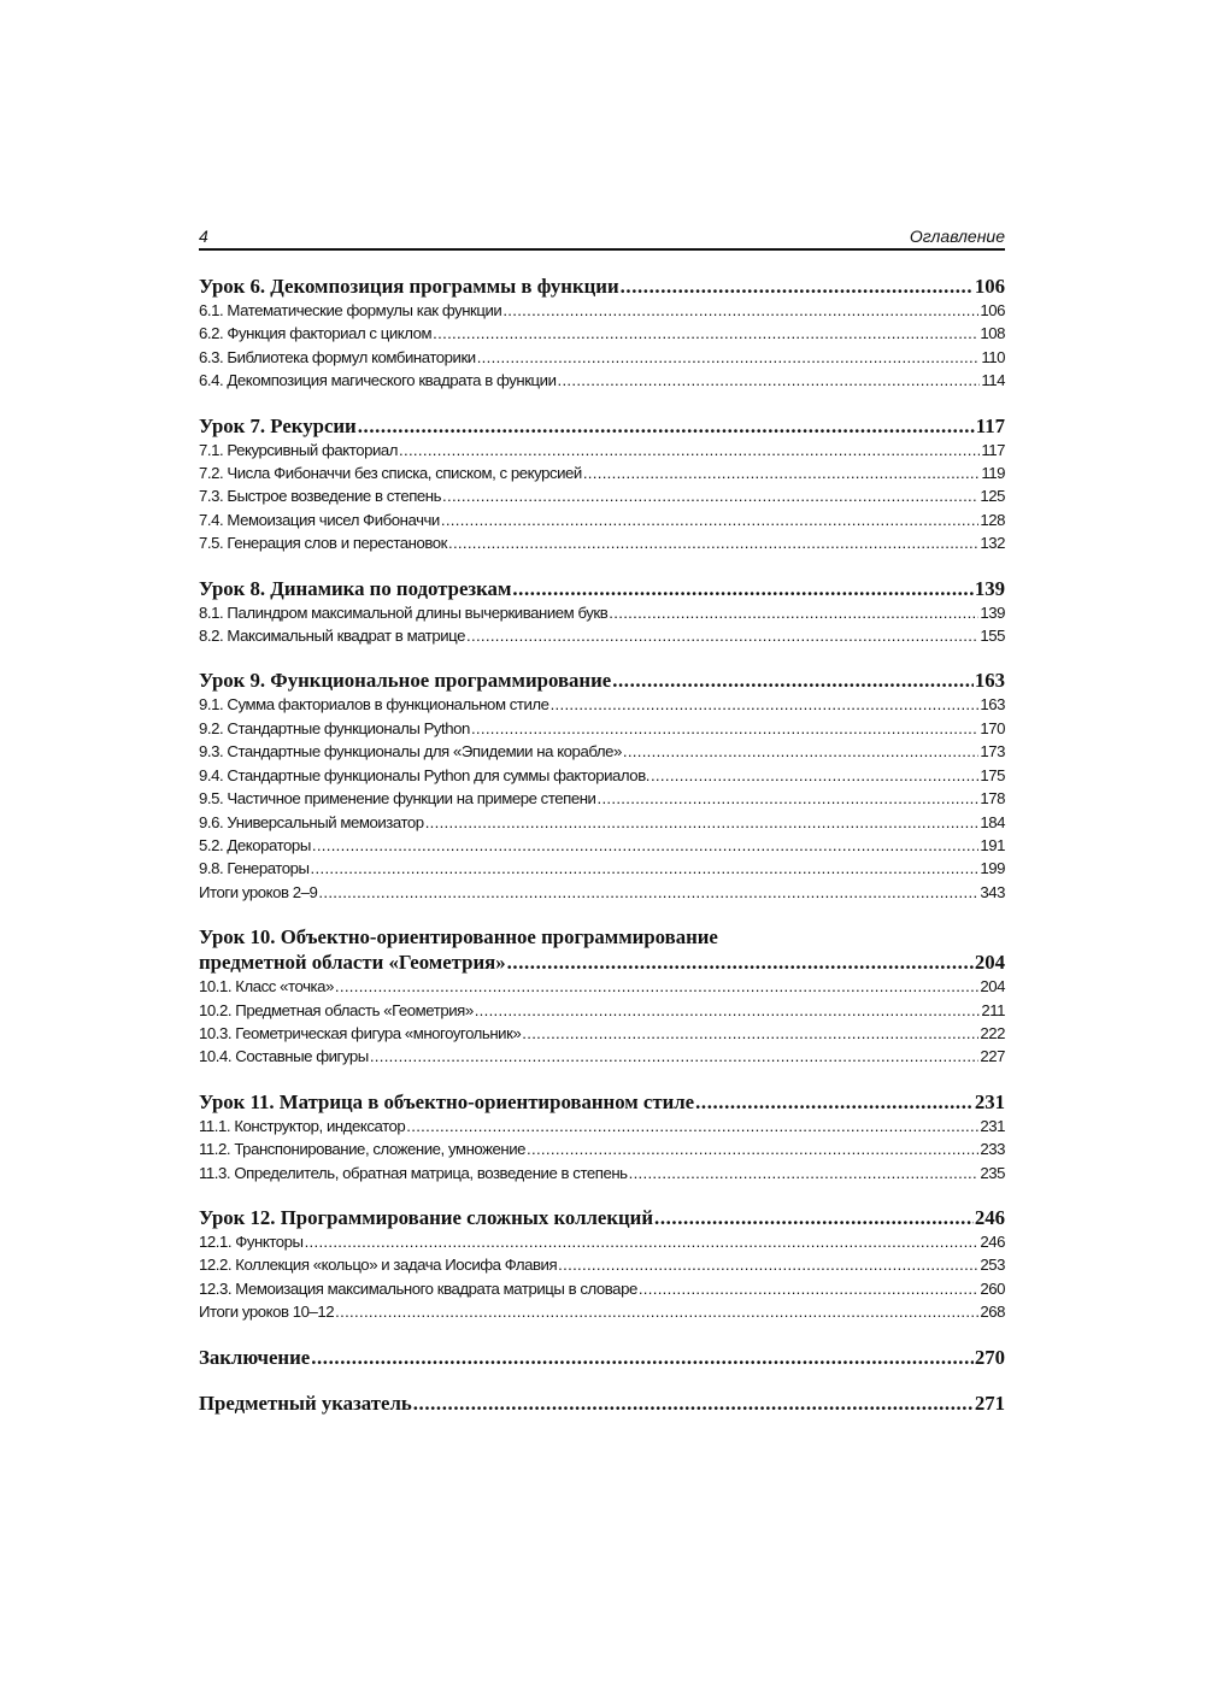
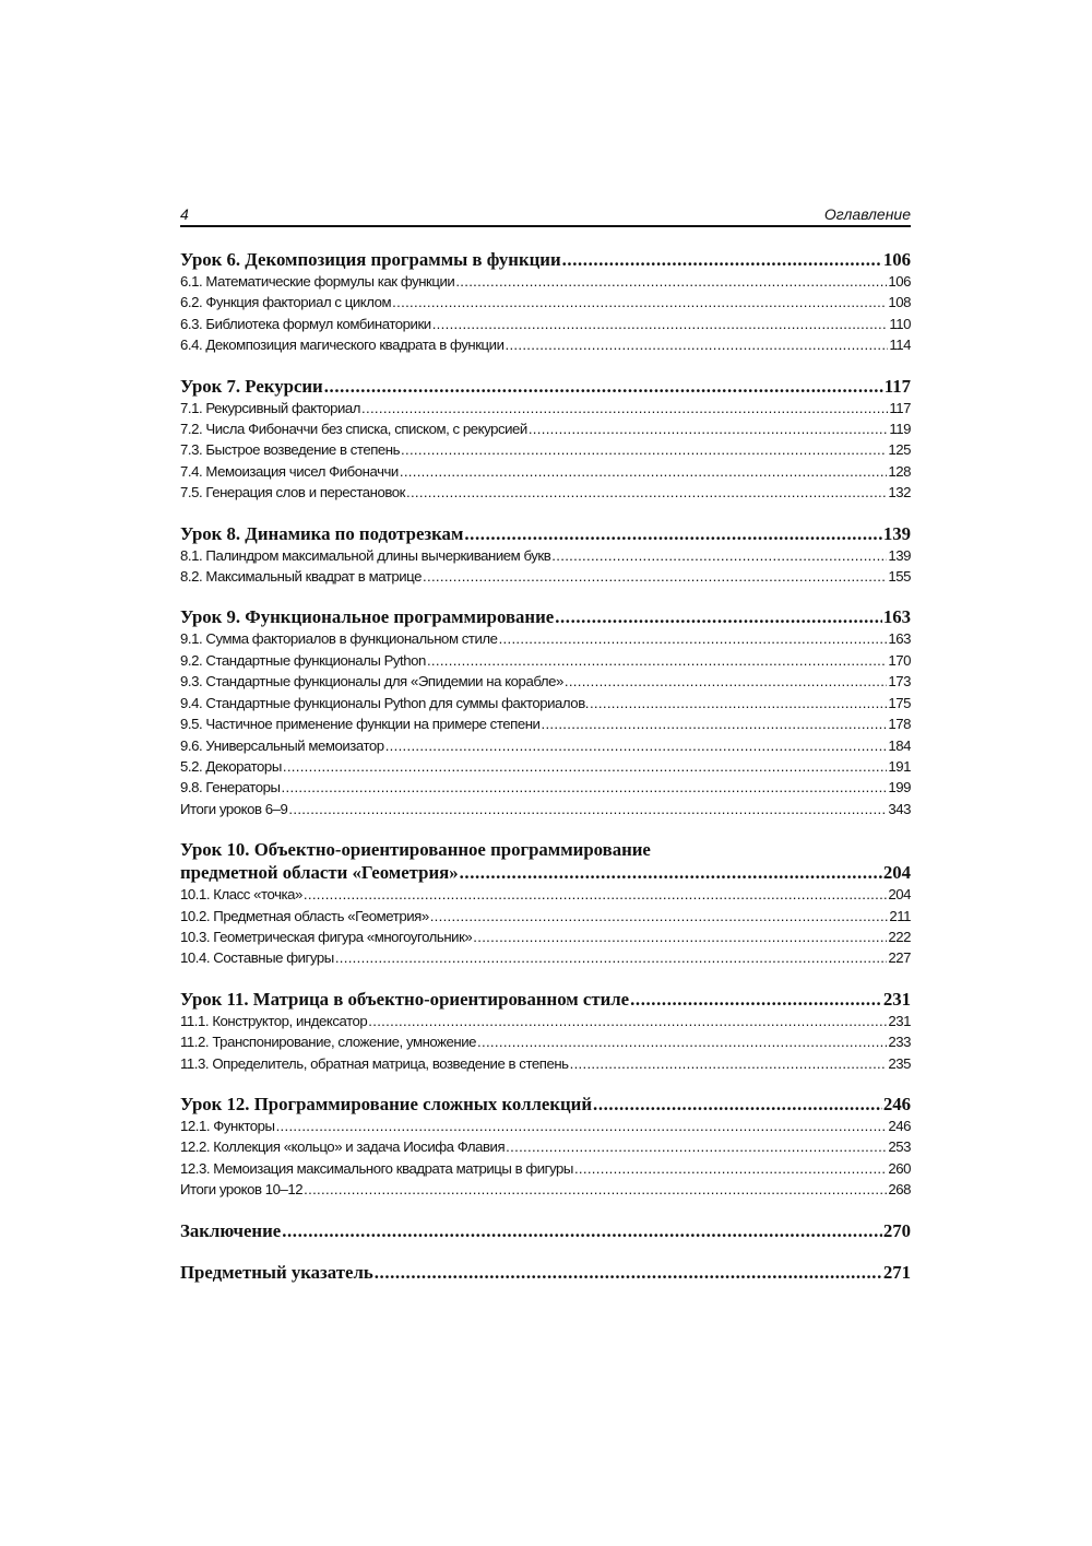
  4
  Оглавление
  Урок 6. Декомпозиция программы в функции
  106
  6.1. Математические формулы как функции
  106
  6.2. Функция факториал с циклом
  108
  6.3. Библиотека формул комбинаторики
  110
  6.4. Декомпозиция магического квадрата в функции
  114
  Урок 7. Рекурсии
  117
  7.1. Рекурсивный факториал
  117
  7.2. Числа Фибоначчи без списка, списком, с рекурсией
  119
  7.3. Быстрое возведение в степень
  125
  7.4. Мемоизация чисел Фибоначчи
  128
  7.5. Генерация слов и перестановок
  132
  Урок 8. Динамика по подотрезкам
  139
  8.1. Палиндром максимальной длины вычеркиванием букв
  139
  8.2. Максимальный квадрат в матрице
  155
  Урок 9. Функциональное программирование
  163
  9.1. Сумма факториалов в функциональном стиле
  163
  9.2. Стандартные функционалы Python
  170
  9.3. Стандартные функционалы для «Эпидемии на корабле»
  173
  9.4. Стандартные функционалы Python для суммы факториалов.
  175
  9.5. Частичное применение функции на примере степени
  178
  9.6. Универсальный мемоизатор
  184
  5.2. Декораторы
  191
  9.8. Генераторы
  199
- Итоги уроков 2–9
+ Итоги уроков 6–9
  343
  Урок 10. Объектно-ориентированное программирование
  предметной области «Геометрия»
  204
  10.1. Класс «точка»
  204
  10.2. Предметная область «Геометрия»
  211
  10.3. Геометрическая фигура «многоугольник»
  222
  10.4. Составные фигуры
  227
  Урок 11. Матрица в объектно-ориентированном стиле
  231
  11.1. Конструктор, индексатор
  231
  11.2. Транспонирование, сложение, умножение
  233
  11.3. Определитель, обратная матрица, возведение в степень
  235
  Урок 12. Программирование сложных коллекций
  246
  12.1. Функторы
  246
  12.2. Коллекция «кольцо» и задача Иосифа Флавия
  253
- 12.3. Мемоизация максимального квадрата матрицы в словаре
+ 12.3. Мемоизация максимального квадрата матрицы в фигуры
  260
  Итоги уроков 10–12
  268
  Заключение
  270
  Предметный указатель
  271
